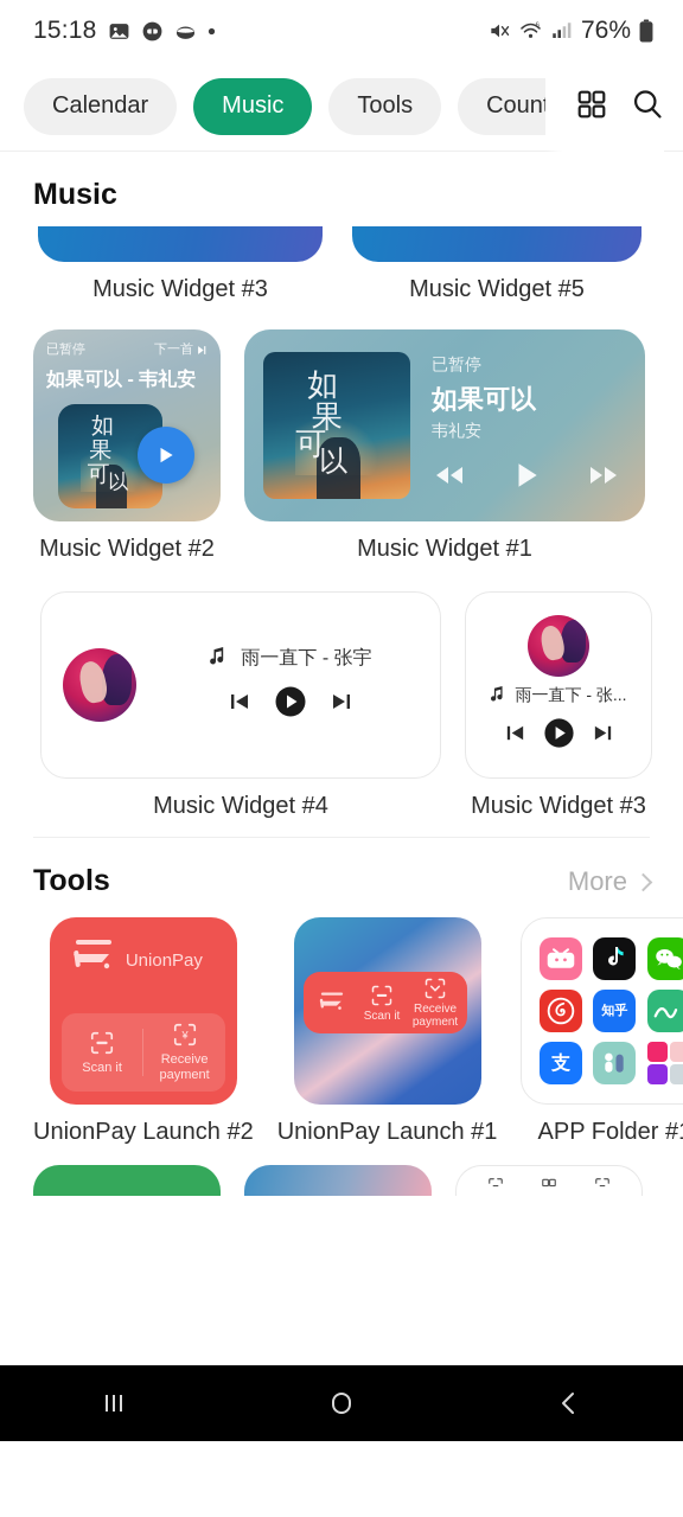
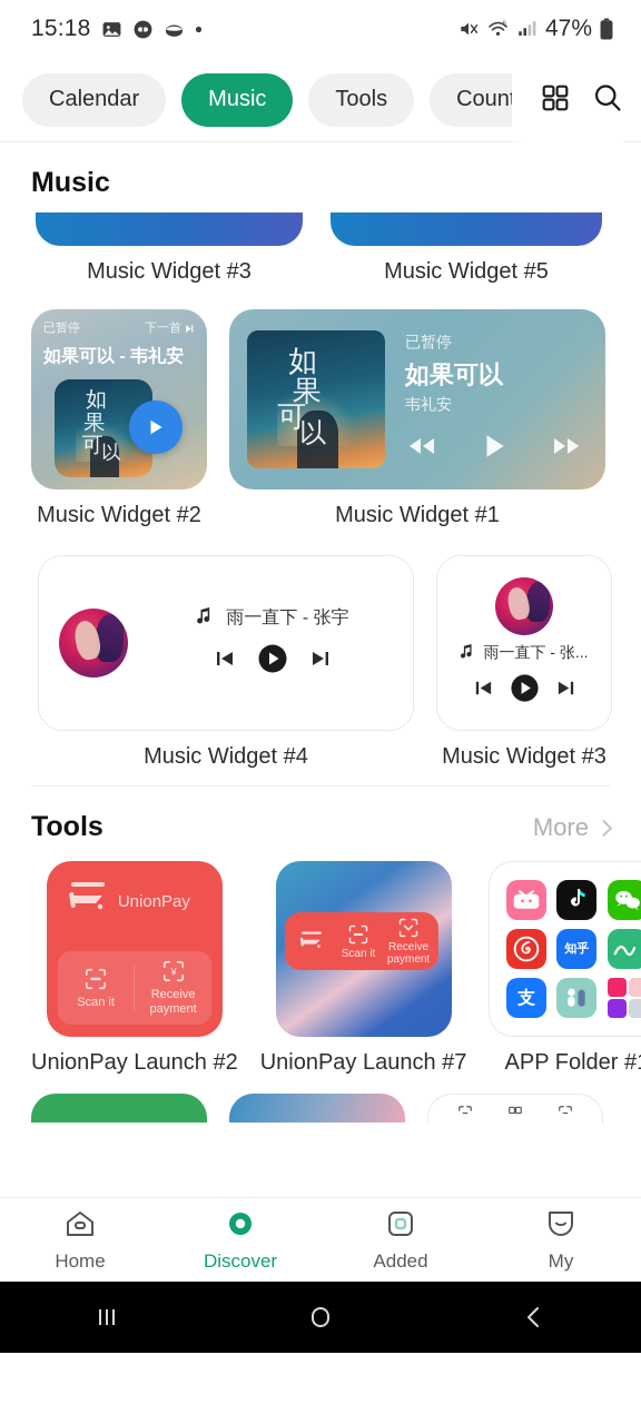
  15:18
- 76%
+ 47%
  Calendar
  Music
  Tools
  Music
  Music Widget #3
  Music Widget #5
  已暂停
  下一首
  如果可以 - 韦礼安
  如
  果
  可
  以
  Music Widget #2
  如
  果
  可
  以
  已暂停
  如果可以
  韦礼安
  Music Widget #1
  雨一直下 - 张宇
  Music Widget #4
  雨一直下 - 张...
  Music Widget #3
  Tools
  More
  UnionPay
  Scan it
  ¥
  Receive payment
  UnionPay Launch #2
  Scan it
  Receive payment
- UnionPay Launch #1
+ UnionPay Launch #7
  知乎
  支
  APP Folder #
+ Home
+ Discover
+ Added
+ My
